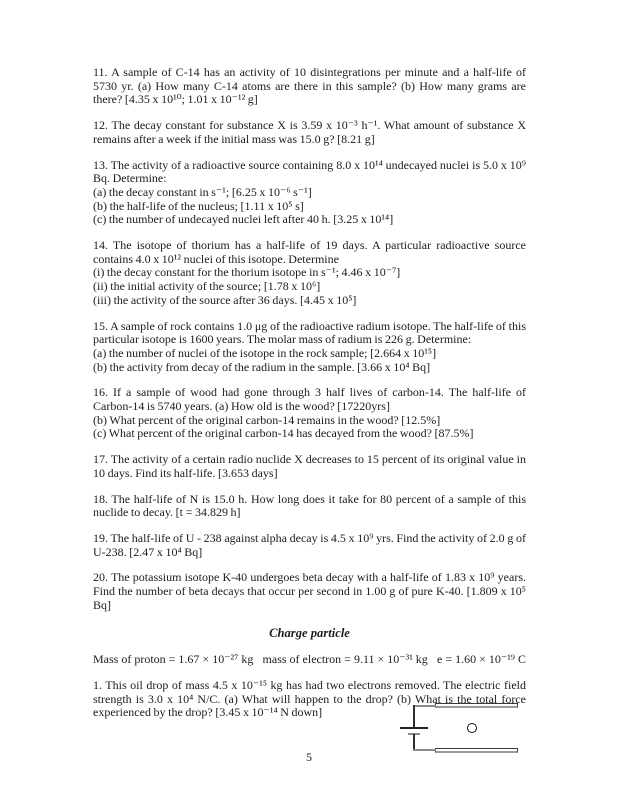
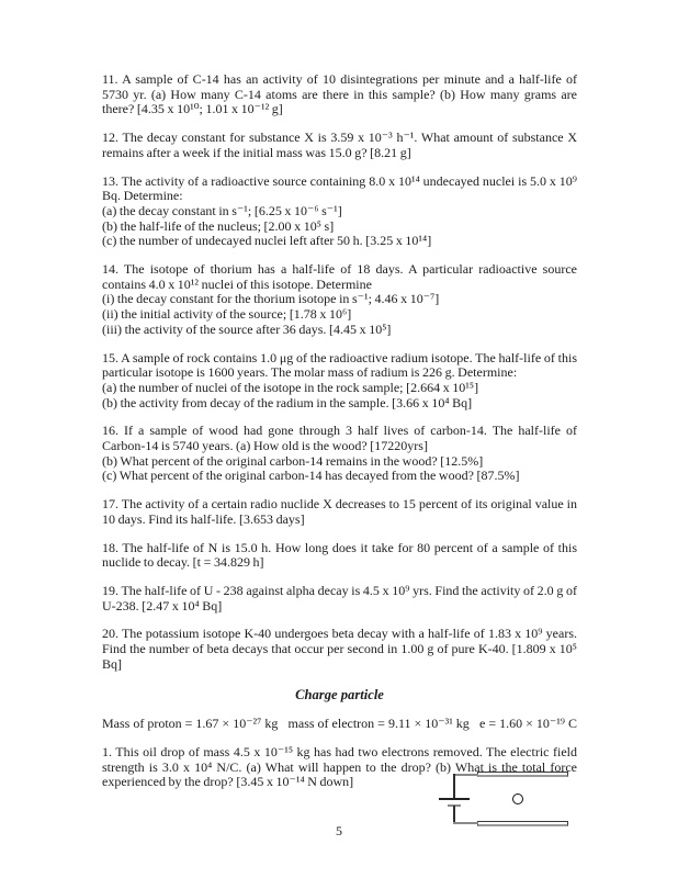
  11. A sample of C-14 has an activity of 10 disintegrations per minute and a half-life of 5730 yr. (a) How many C-14 atoms are there in this sample? (b) How many grams are there? [4.35 x 10¹⁰; 1.01 x 10⁻¹² g]
  12. The decay constant for substance X is 3.59 x 10⁻³ h⁻¹. What amount of substance X remains after a week if the initial mass was 15.0 g? [8.21 g]
  13. The activity of a radioactive source containing 8.0 x 10¹⁴ undecayed nuclei is 5.0 x 10⁹ Bq. Determine:
  (a) the decay constant in s⁻¹; [6.25 x 10⁻⁶ s⁻¹]
- (b) the half-life of the nucleus; [1.11 x 10⁵ s]
+ (b) the half-life of the nucleus; [2.00 x 10⁵ s]
- (c) the number of undecayed nuclei left after 40 h. [3.25 x 10¹⁴]
+ (c) the number of undecayed nuclei left after 50 h. [3.25 x 10¹⁴]
- 14. The isotope of thorium has a half-life of 19 days. A particular radioactive source contains 4.0 x 10¹² nuclei of this isotope. Determine
+ 14. The isotope of thorium has a half-life of 18 days. A particular radioactive source contains 4.0 x 10¹² nuclei of this isotope. Determine
  (i) the decay constant for the thorium isotope in s⁻¹; 4.46 x 10⁻⁷]
  (ii) the initial activity of the source; [1.78 x 10⁶]
  (iii) the activity of the source after 36 days. [4.45 x 10⁵]
  15. A sample of rock contains 1.0 μg of the radioactive radium isotope. The half-life of this particular isotope is 1600 years. The molar mass of radium is 226 g. Determine:
  (a) the number of nuclei of the isotope in the rock sample; [2.664 x 10¹⁵]
  (b) the activity from decay of the radium in the sample. [3.66 x 10⁴ Bq]
  16. If a sample of wood had gone through 3 half lives of carbon-14. The half-life of Carbon-14 is 5740 years. (a) How old is the wood? [17220yrs]
  (b) What percent of the original carbon-14 remains in the wood? [12.5%]
  (c) What percent of the original carbon-14 has decayed from the wood? [87.5%]
  17. The activity of a certain radio nuclide X decreases to 15 percent of its original value in 10 days. Find its half-life. [3.653 days]
  18. The half-life of N is 15.0 h. How long does it take for 80 percent of a sample of this nuclide to decay. [t = 34.829 h]
  19. The half-life of U - 238 against alpha decay is 4.5 x 10⁹ yrs. Find the activity of 2.0 g of U-238. [2.47 x 10⁴ Bq]
  20. The potassium isotope K-40 undergoes beta decay with a half-life of 1.83 x 10⁹ years. Find the number of beta decays that occur per second in 1.00 g of pure K-40. [1.809 x 10⁵ Bq]
  Charge particle
  Mass of proton = 1.67 × 10⁻²⁷ kg
  mass of electron = 9.11 × 10⁻³¹ kg
  e = 1.60 × 10⁻¹⁹ C
  1. This oil drop of mass 4.5 x 10⁻¹⁵ kg has had two electrons removed. The electric field strength is 3.0 x 10⁴ N/C. (a) What will happen to the drop? (b) What is the total force experienced by the drop? [3.45 x 10⁻¹⁴ N down]
  5
